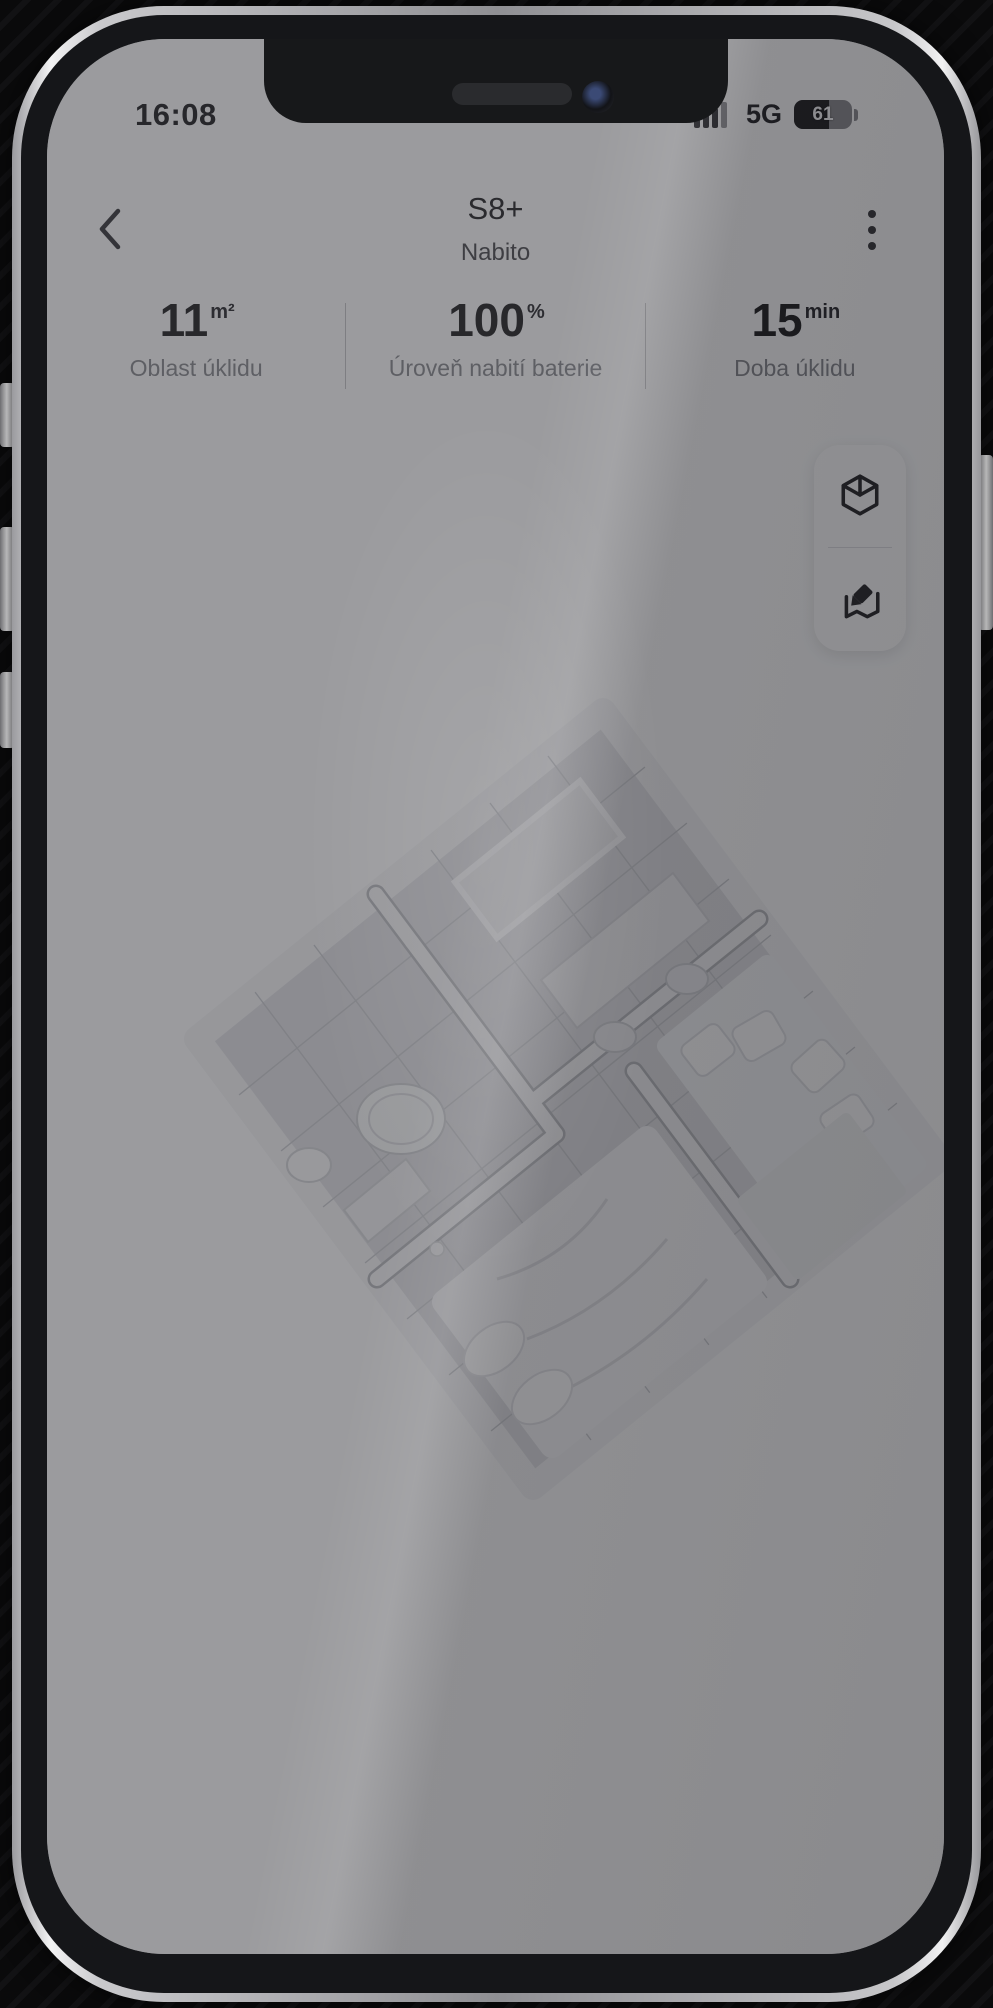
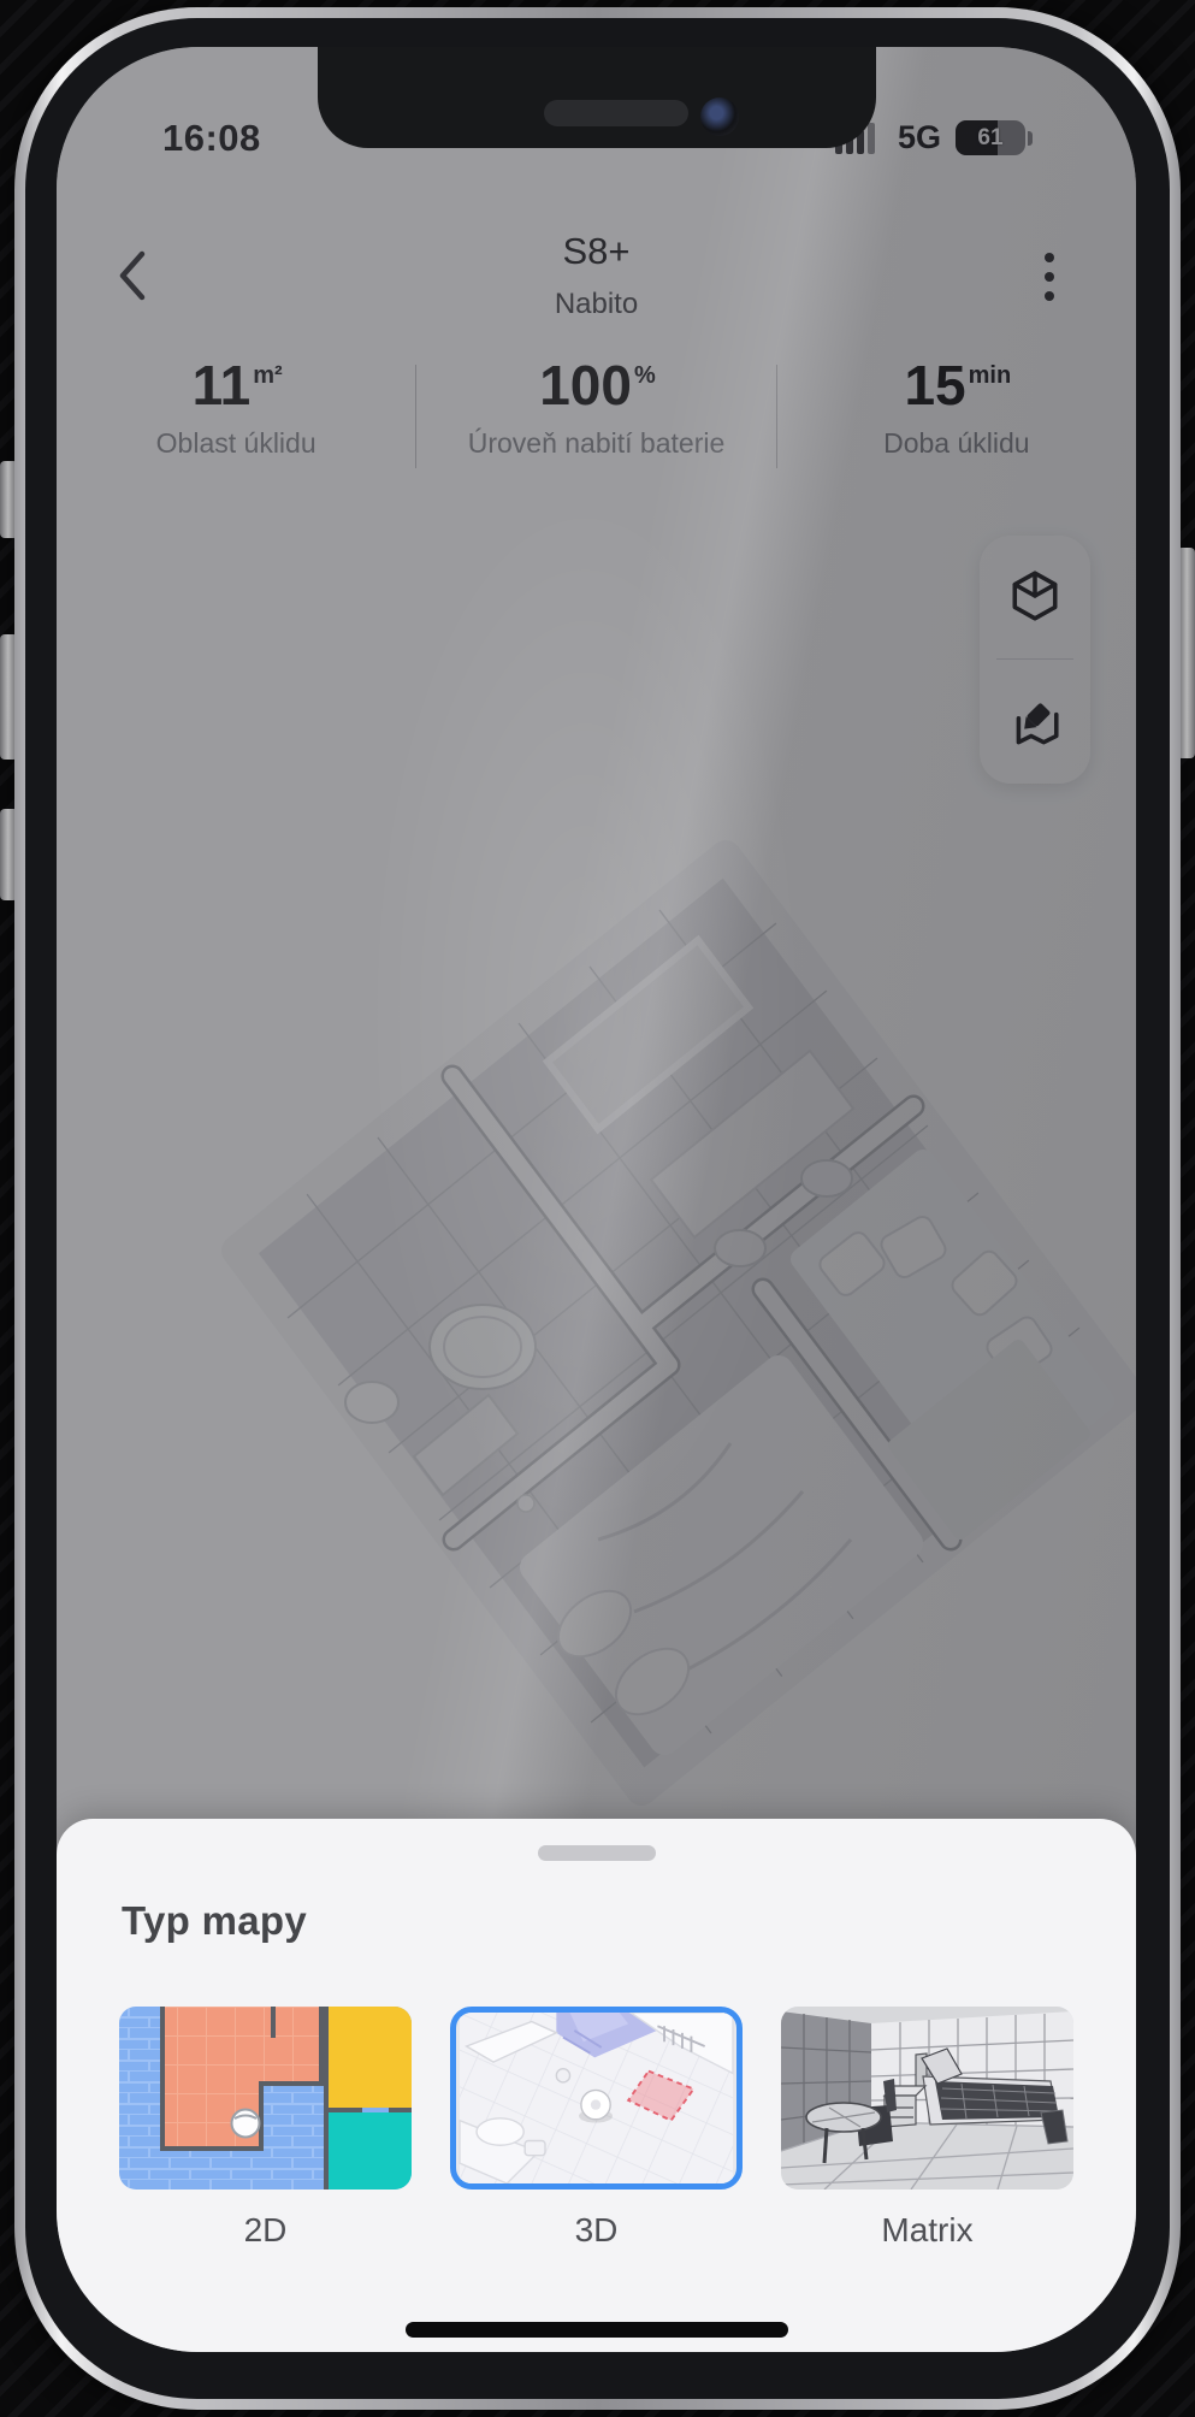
+ Typ mapy
+ 2D
+ 3D
+ Matrix
